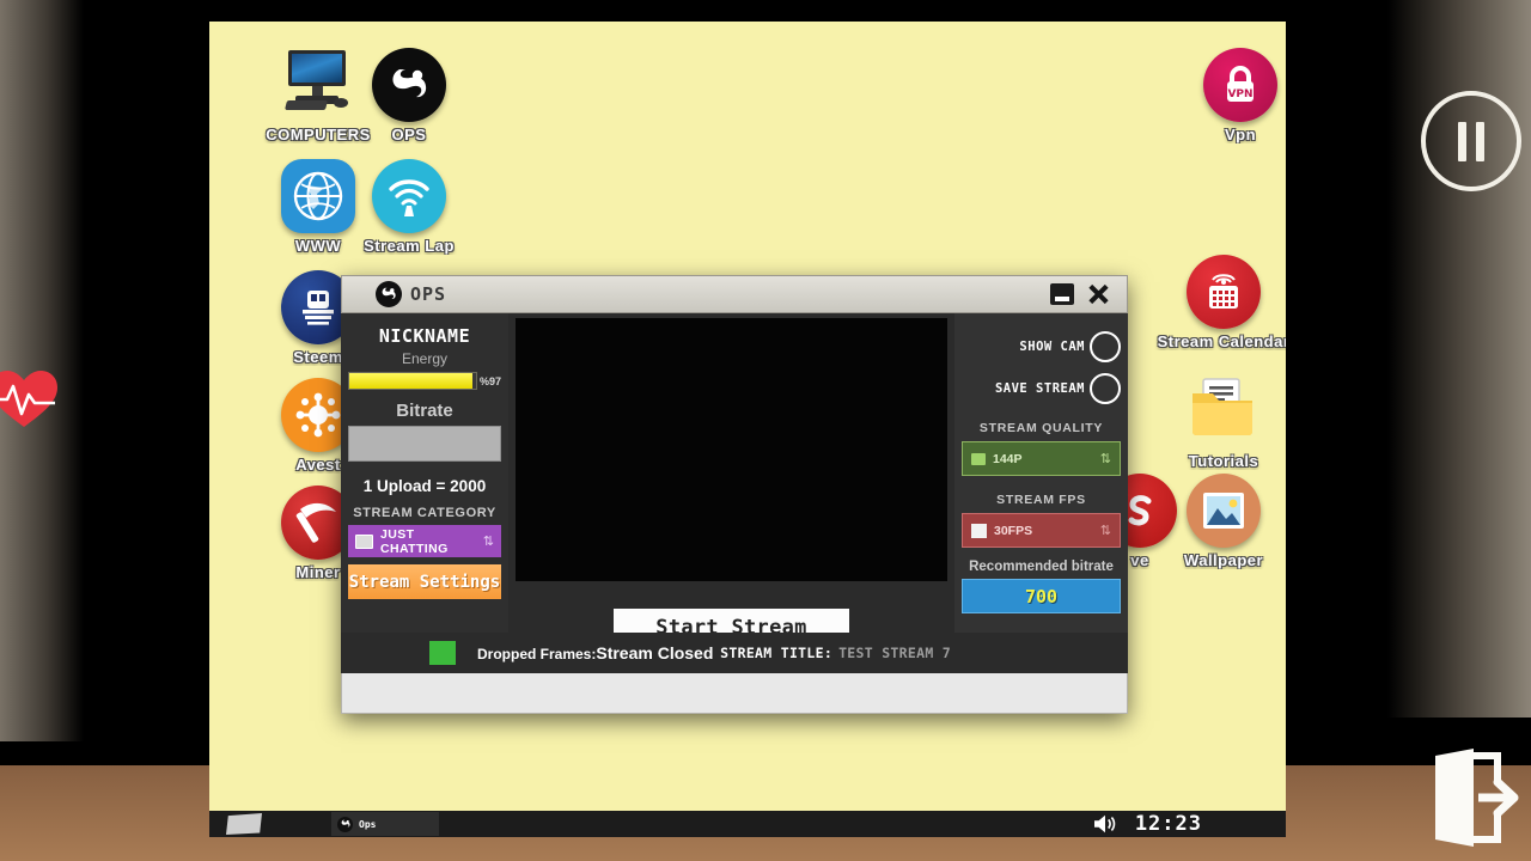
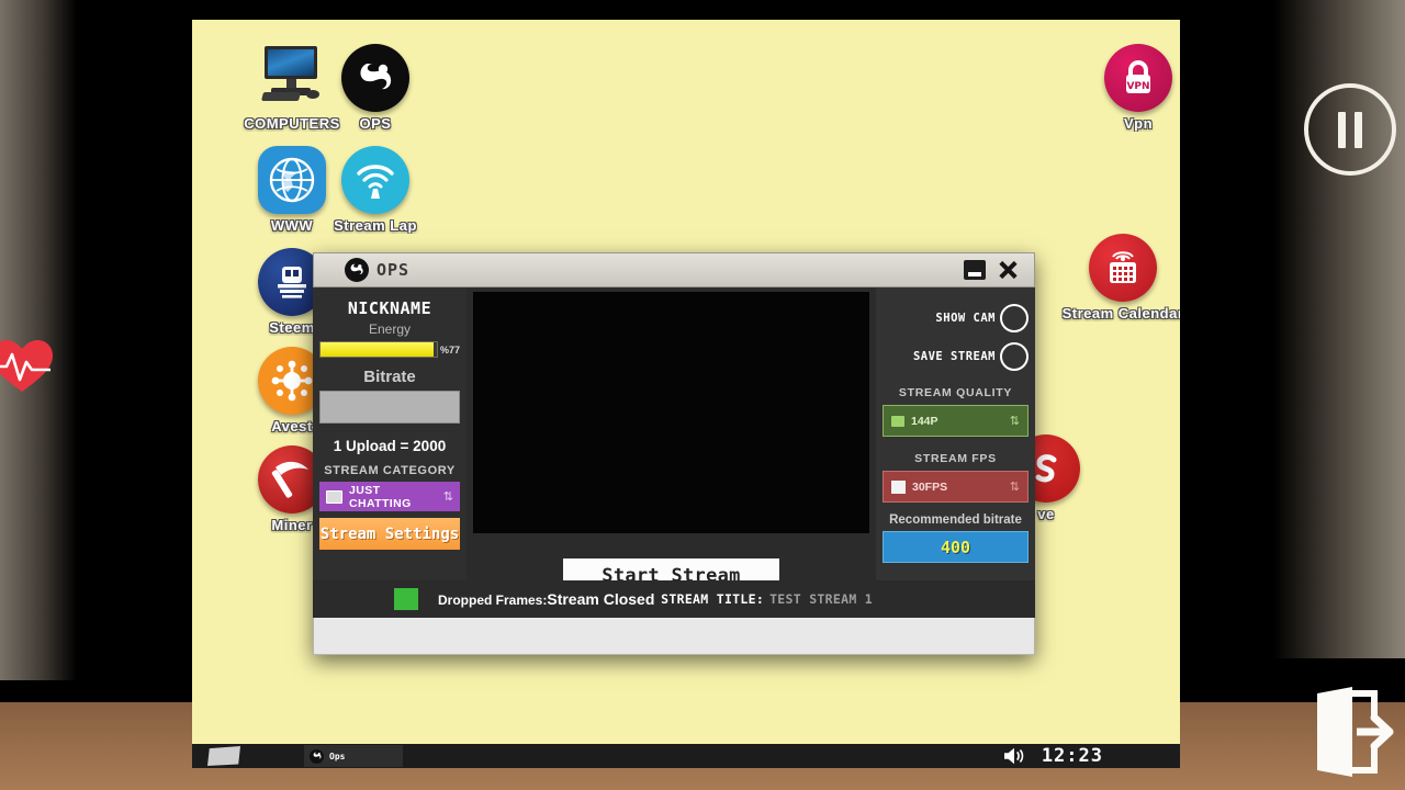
  COMPUTERS
  OPS
  WWW
  Stream Lap
  Steem
  Avest
  Miner
  VPN
  Vpn
  Stream Calenda
- Tutorials
- Wallpaper
  ve
  OPS
  NICKNAME
  Energy
- %97
+ %77
  Bitrate
  1 Upload = 2000
  STREAM CATEGORY
  JUST CHATTING
  ⇅
  Stream Settings
  Start Stream
  SHOW CAM
  SAVE STREAM
  STREAM QUALITY
  144P
  ⇅
  STREAM FPS
  30FPS
  ⇅
  Recommended bitrate
- 700
+ 400
  Dropped Frames:Stream Closed
  STREAM TITLE:
- TEST STREAM 7
+ TEST STREAM 1
  Ops
  12:23
